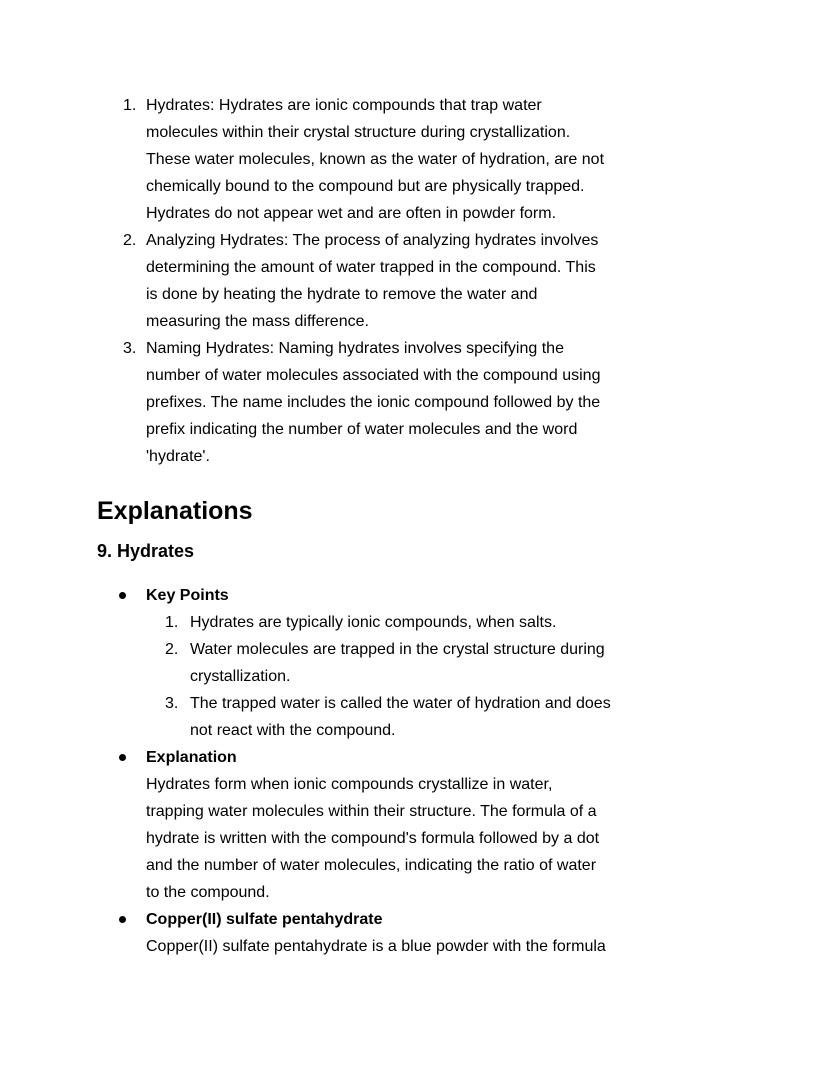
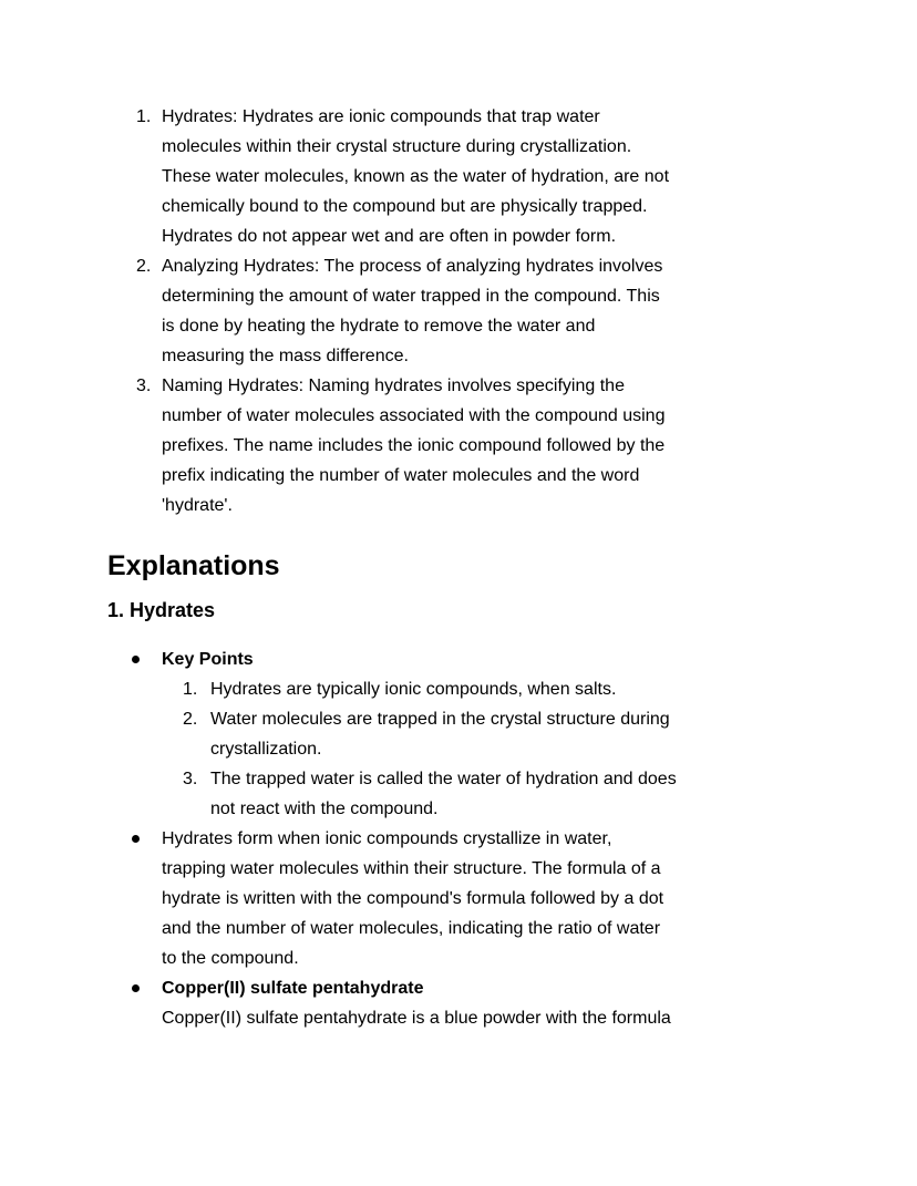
  1.
  Hydrates: Hydrates are ionic compounds that trap water
  molecules within their crystal structure during crystallization.
  These water molecules, known as the water of hydration, are not
  chemically bound to the compound but are physically trapped.
  Hydrates do not appear wet and are often in powder form.
  2.
  Analyzing Hydrates: The process of analyzing hydrates involves
  determining the amount of water trapped in the compound. This
  is done by heating the hydrate to remove the water and
  measuring the mass difference.
  3.
  Naming Hydrates: Naming hydrates involves specifying the
  number of water molecules associated with the compound using
  prefixes. The name includes the ionic compound followed by the
  prefix indicating the number of water molecules and the word
  'hydrate'.
  Explanations
- 9. Hydrates
+ 1. Hydrates
  Key Points
  1.
  Hydrates are typically ionic compounds, when salts.
  2.
  Water molecules are trapped in the crystal structure during
  crystallization.
  3.
  The trapped water is called the water of hydration and does
  not react with the compound.
- Explanation
  Hydrates form when ionic compounds crystallize in water,
  trapping water molecules within their structure. The formula of a
  hydrate is written with the compound's formula followed by a dot
  and the number of water molecules, indicating the ratio of water
  to the compound.
  Copper(II) sulfate pentahydrate
  Copper(II) sulfate pentahydrate is a blue powder with the formula
